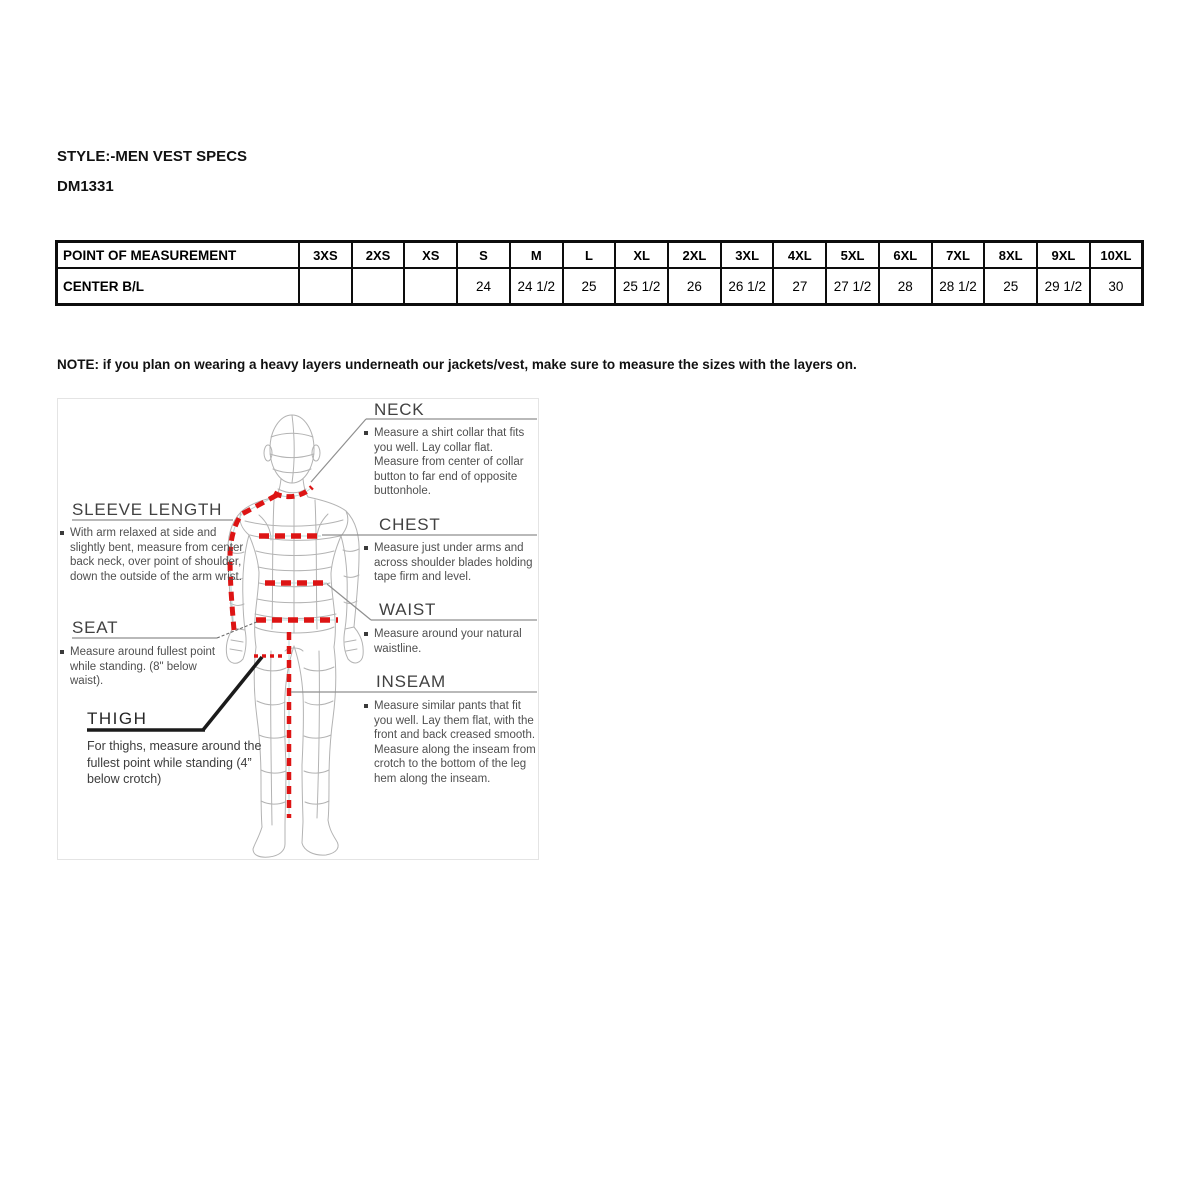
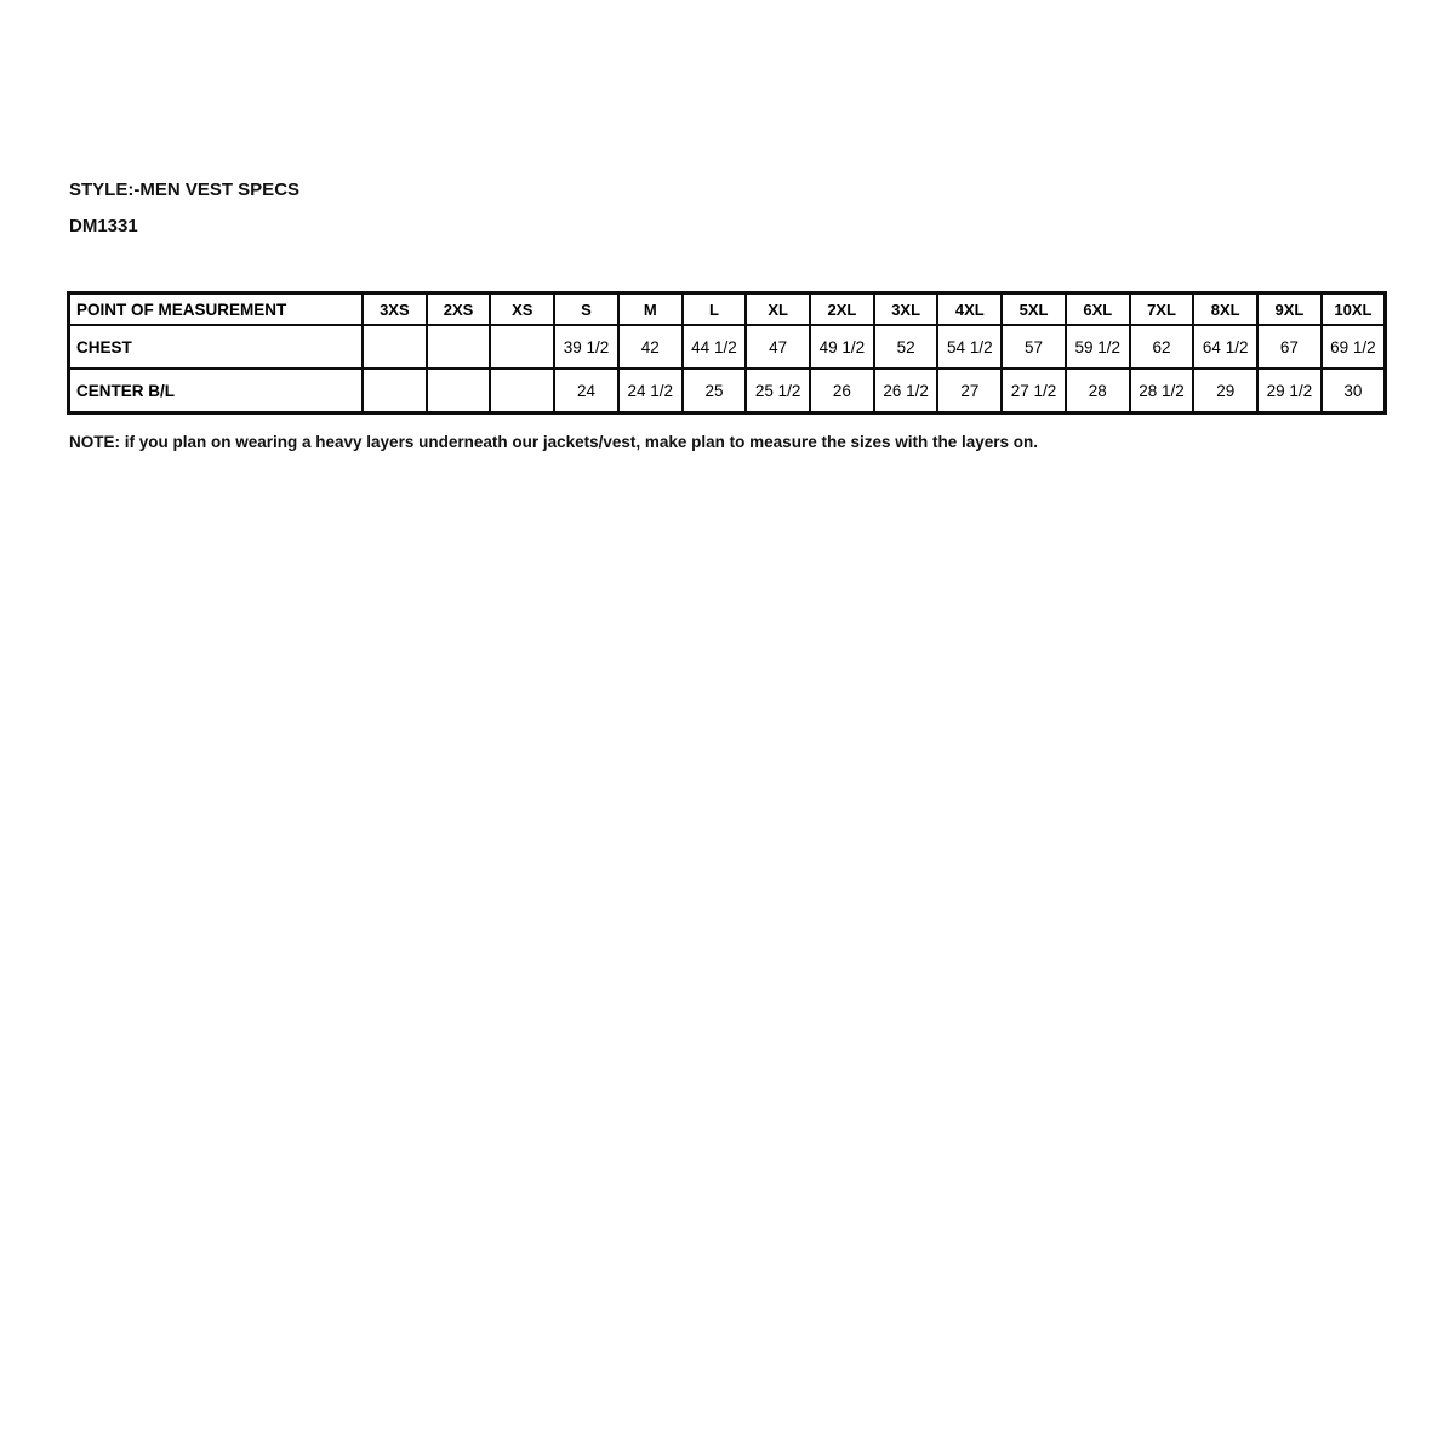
  STYLE:-MEN VEST SPECS
  DM1331
  POINT OF MEASUREMENT	3XS	2XS	XS	S	M	L	XL	2XL	3XL	4XL	5XL	6XL	7XL	8XL	9XL	10XL
+ CHEST				39 1/2	42	44 1/2	47	49 1/2	52	54 1/2	57	59 1/2	62	64 1/2	67	69 1/2
- CENTER B/L				24	24 1/2	25	25 1/2	26	26 1/2	27	27 1/2	28	28 1/2	25	29 1/2	30
+ CENTER B/L				24	24 1/2	25	25 1/2	26	26 1/2	27	27 1/2	28	28 1/2	29	29 1/2	30
- NOTE: if you plan on wearing a heavy layers underneath our jackets/vest, make sure to measure the sizes with the layers on.
+ NOTE: if you plan on wearing a heavy layers underneath our jackets/vest, make plan to measure the sizes with the layers on.
- NECK
- Measure a shirt collar that fits you well. Lay collar flat. Measure from center of collar button to far end of opposite buttonhole.
- SLEEVE LENGTH
- With arm relaxed at side and slightly bent, measure from center back neck, over point of shoulder, down the outside of the arm wrist.
- CHEST
- Measure just under arms and across shoulder blades holding tape firm and level.
- WAIST
- Measure around your natural waistline.
- SEAT
- Measure around fullest point while standing. (8" below waist).
- INSEAM
- Measure similar pants that fit you well. Lay them flat, with the front and back creased smooth. Measure along the inseam from crotch to the bottom of the leg hem along the inseam.
- THIGH
- For thighs, measure around the fullest point while standing (4” below crotch)
